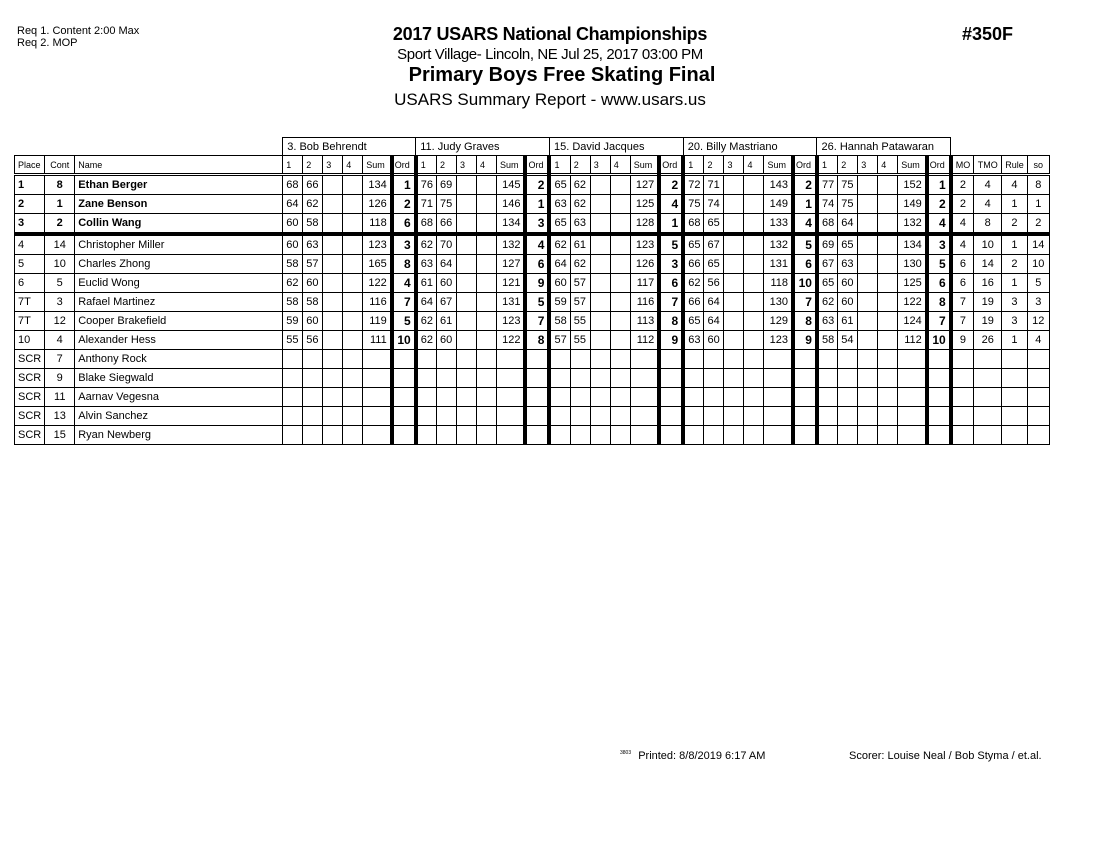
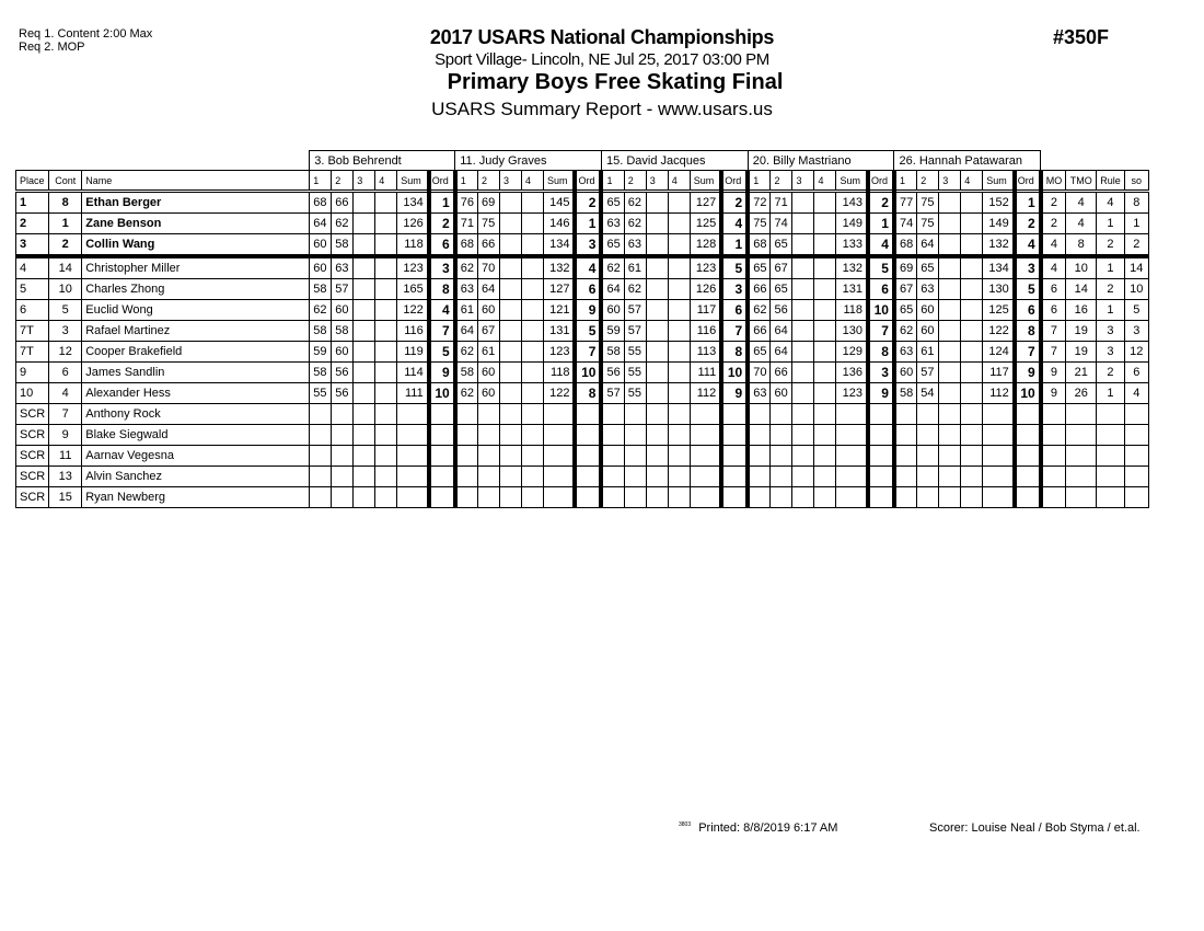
  Req 1. Content 2:00 Max
  Req 2. MOP
  2017 USARS National Championships
  Sport Village- Lincoln, NE Jul 25, 2017 03:00 PM
  Primary Boys Free Skating Final
  USARS Summary Report - www.usars.us
  #350F
  	3. Bob Behrendt	11. Judy Graves	15. David Jacques	20. Billy Mastriano	26. Hannah Patawaran
  Place	Cont	Name	1	2	3	4	Sum	Ord	1	2	3	4	Sum	Ord	1	2	3	4	Sum	Ord	1	2	3	4	Sum	Ord	1	2	3	4	Sum	Ord	MO	TMO	Rule	so
  1	8	Ethan Berger	68	66			134	1	76	69			145	2	65	62			127	2	72	71			143	2	77	75			152	1	2	4	4	8
  2	1	Zane Benson	64	62			126	2	71	75			146	1	63	62			125	4	75	74			149	1	74	75			149	2	2	4	1	1
  3	2	Collin Wang	60	58			118	6	68	66			134	3	65	63			128	1	68	65			133	4	68	64			132	4	4	8	2	2
  4	14	Christopher Miller	60	63			123	3	62	70			132	4	62	61			123	5	65	67			132	5	69	65			134	3	4	10	1	14
  5	10	Charles Zhong	58	57			165	8	63	64			127	6	64	62			126	3	66	65			131	6	67	63			130	5	6	14	2	10
  6	5	Euclid Wong	62	60			122	4	61	60			121	9	60	57			117	6	62	56			118	10	65	60			125	6	6	16	1	5
  7T	3	Rafael Martinez	58	58			116	7	64	67			131	5	59	57			116	7	66	64			130	7	62	60			122	8	7	19	3	3
  7T	12	Cooper Brakefield	59	60			119	5	62	61			123	7	58	55			113	8	65	64			129	8	63	61			124	7	7	19	3	12
+ 9	6	James Sandlin	58	56			114	9	58	60			118	10	56	55			111	10	70	66			136	3	60	57			117	9	9	21	2	6
  10	4	Alexander Hess	55	56			111	10	62	60			122	8	57	55			112	9	63	60			123	9	58	54			112	10	9	26	1	4
  SCR	7	Anthony Rock
  SCR	9	Blake Siegwald
  SCR	11	Aarnav Vegesna
  SCR	13	Alvin Sanchez
  SCR	15	Ryan Newberg
  Printed: 8/8/2019 6:17 AM
  Scorer: Louise Neal / Bob Styma / et.al.
